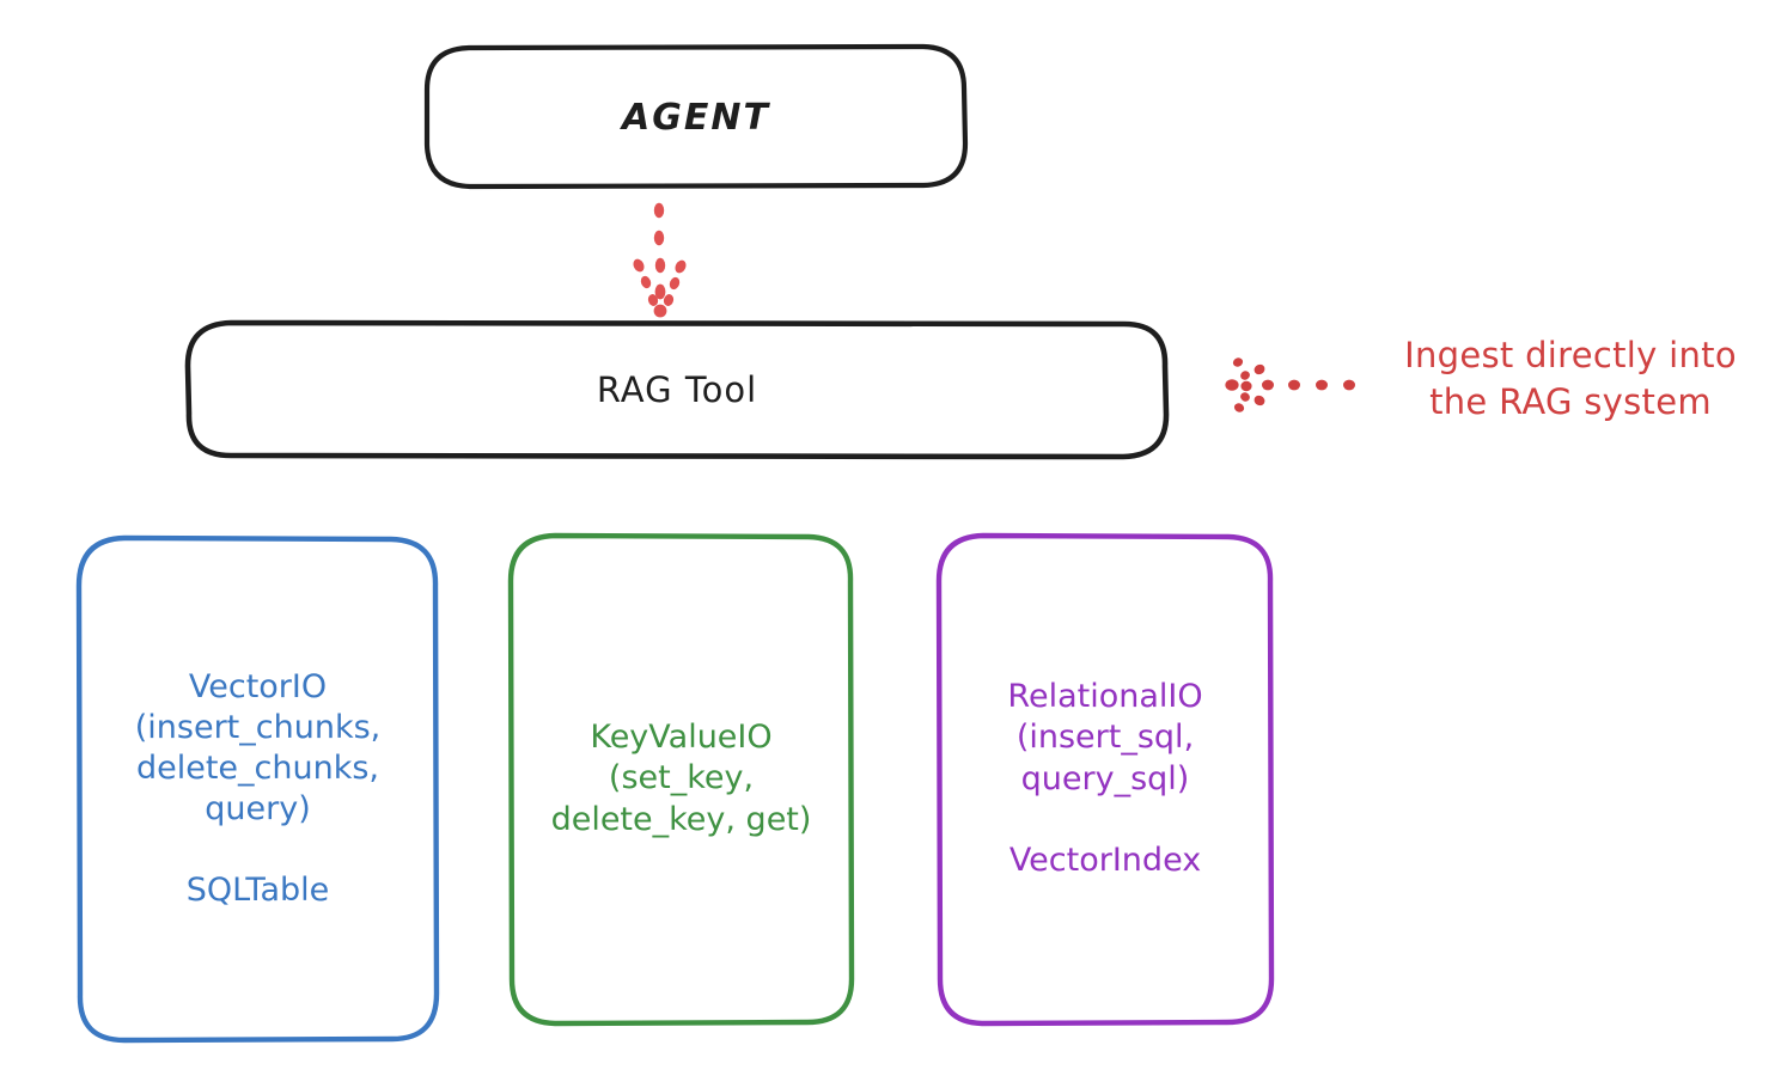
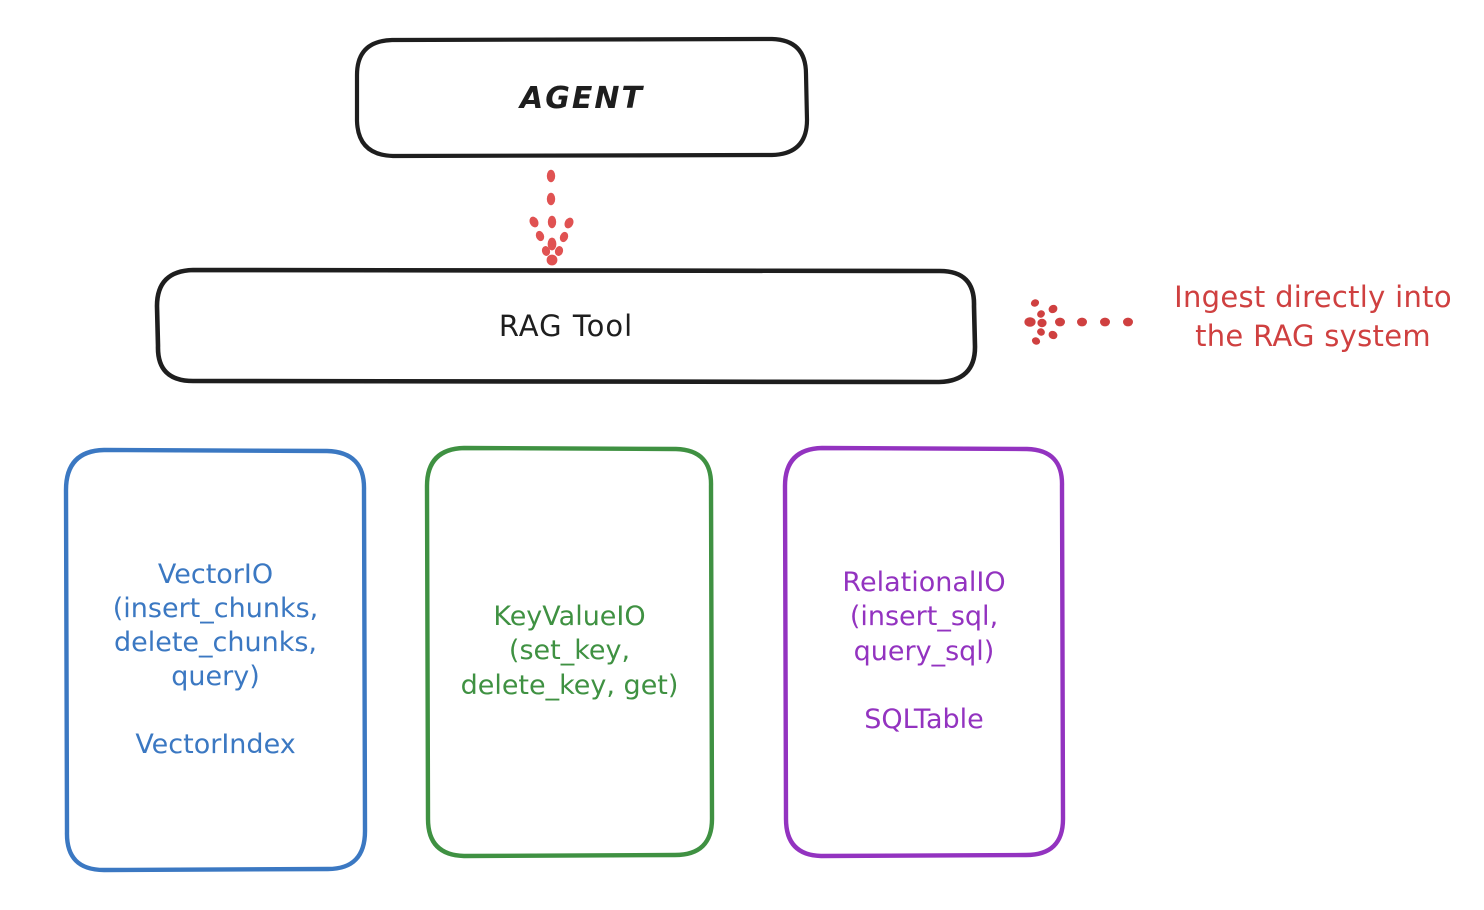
  AGENT
  RAG Tool
  VectorIO
  (insert_chunks,
  delete_chunks,
  query)
- SQLTable
+ VectorIndex
  KeyValueIO
  (set_key,
  delete_key, get)
  RelationalIO
  (insert_sql,
  query_sql)
- VectorIndex
+ SQLTable
  Ingest directly into
  the RAG system
